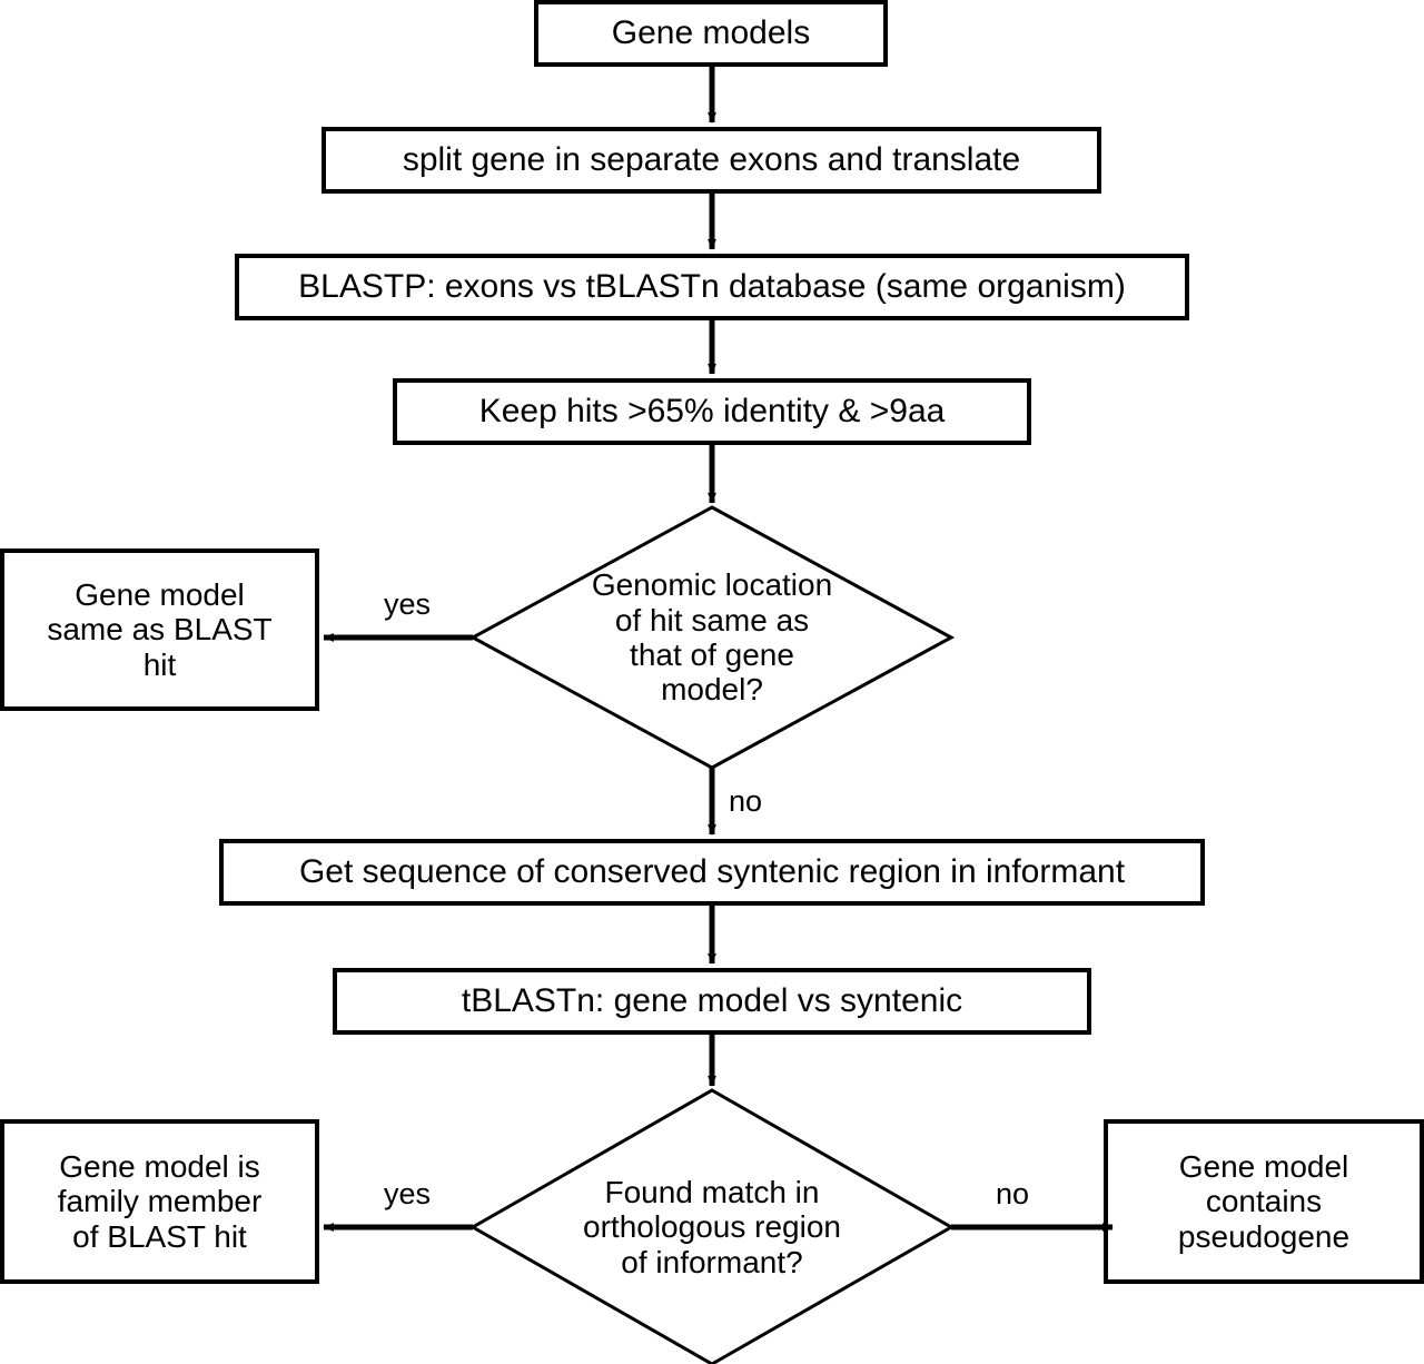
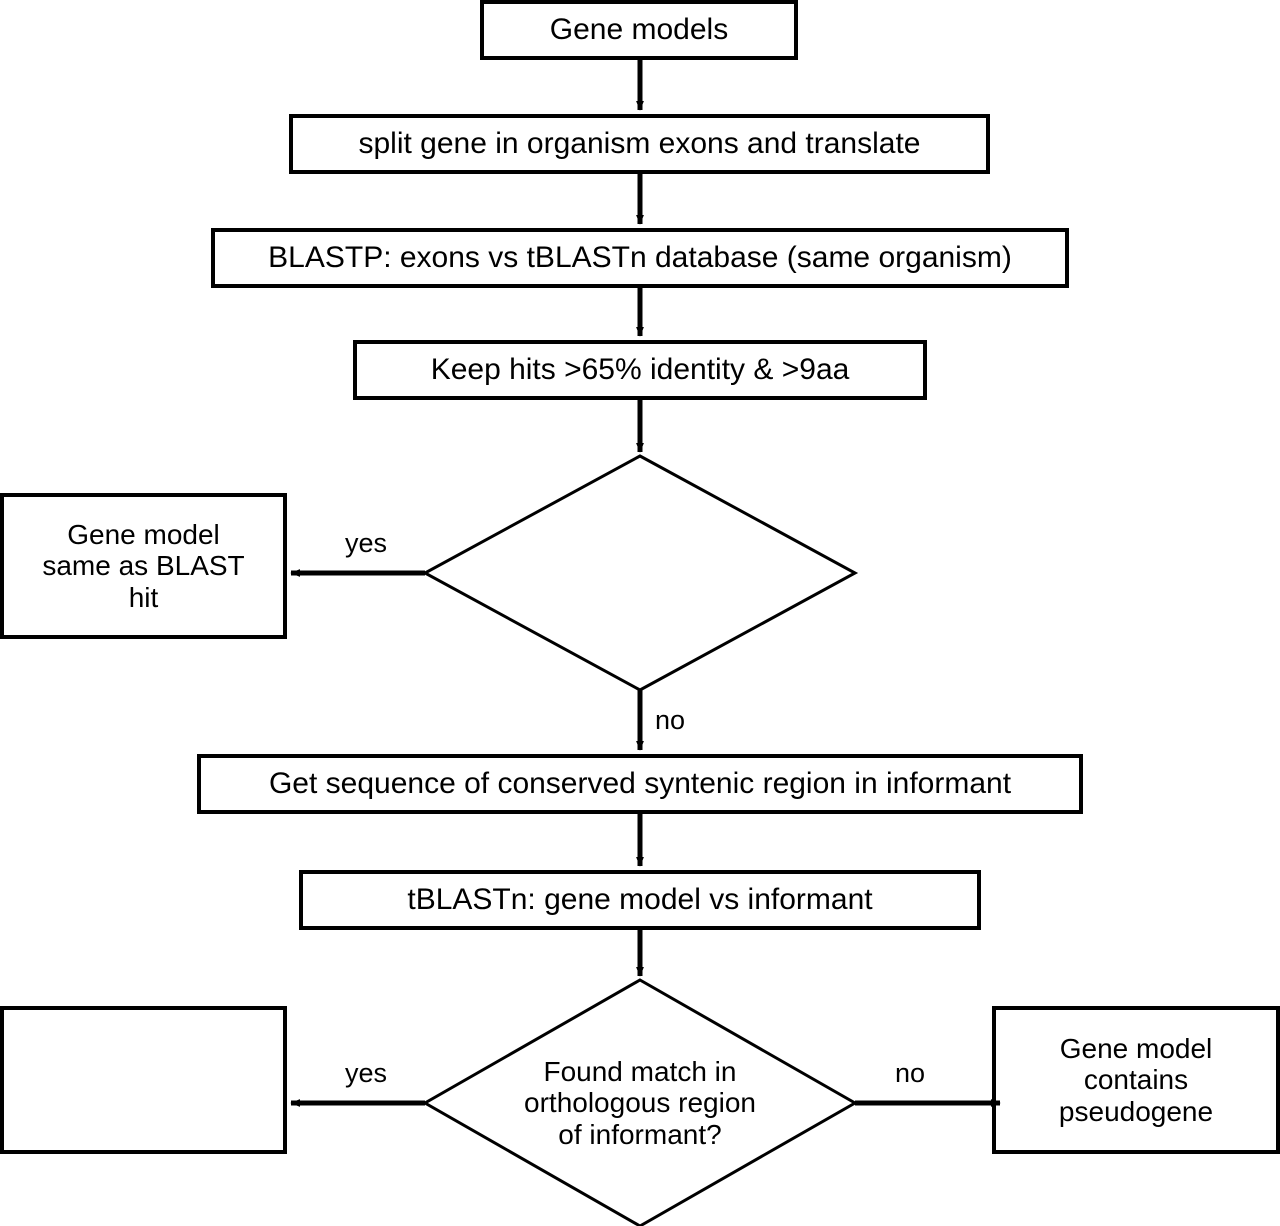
  Gene models
- split gene in separate exons and translate
+ split gene in organism exons and translate
  BLASTP: exons vs tBLASTn database (same organism)
  Keep hits >65% identity & >9aa
- Genomic location
- of hit same as
- that of gene
- model?
  Gene model
  same as BLAST
  hit
  Get sequence of conserved syntenic region in informant
- tBLASTn: gene model vs syntenic
+ tBLASTn: gene model vs informant
  Found match in
  orthologous region
  of informant?
- Gene model is
- family member
- of BLAST hit
  Gene model
  contains
  pseudogene
  yes
  no
  yes
  no
